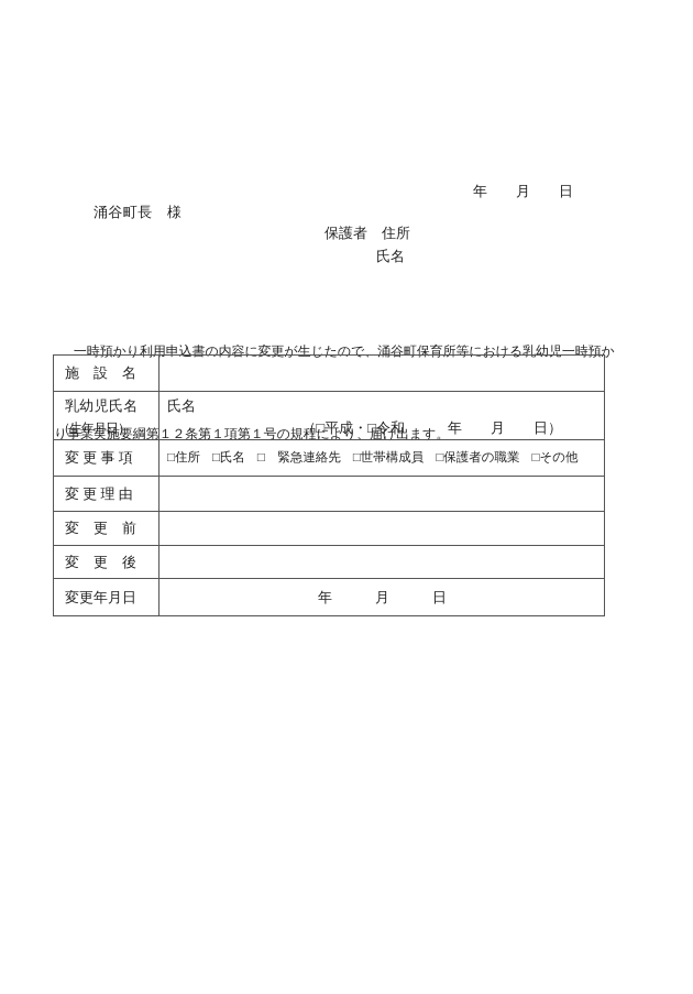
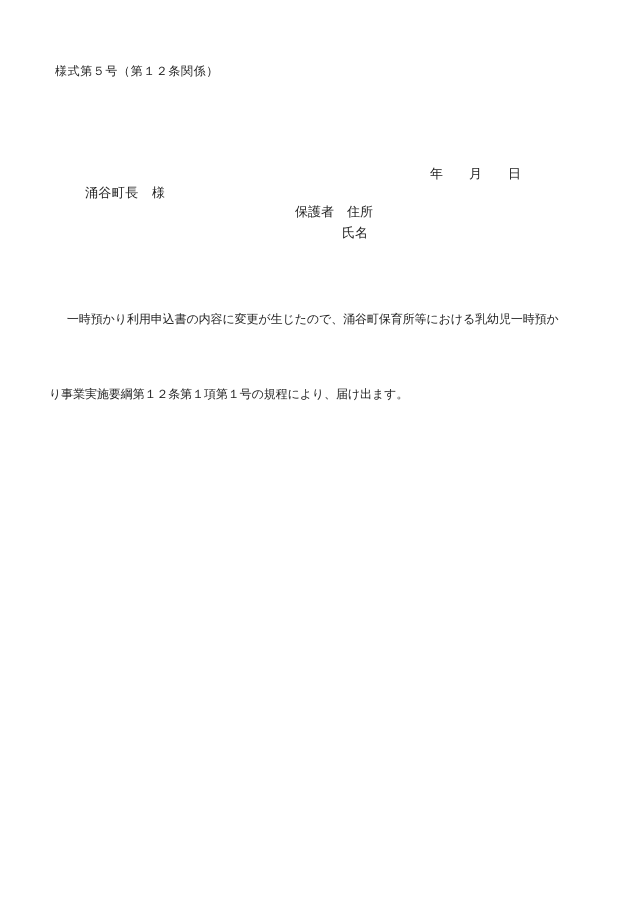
+ 様式第５号（第１２条関係）
  年 月 日
  涌谷町長 様
  保護者 住所
  氏名
  一時預かり利用申込書の内容に変更が生じたので、涌谷町保育所等における乳幼児一時預か
  り事業実施要綱第１２条第１項第１号の規程により、届け出ます。
- 施 設 名
- 乳幼児氏名 （生年月日）	氏名 （□平成・□令和 年 月 日）
- 変 更 事 項	□住所 □氏名 □ 緊急連絡先 □世帯構成員 □保護者の職業 □その他
- 変 更 理 由
- 変 更 前
- 変 更 後
- 変更年月日	年 月 日
